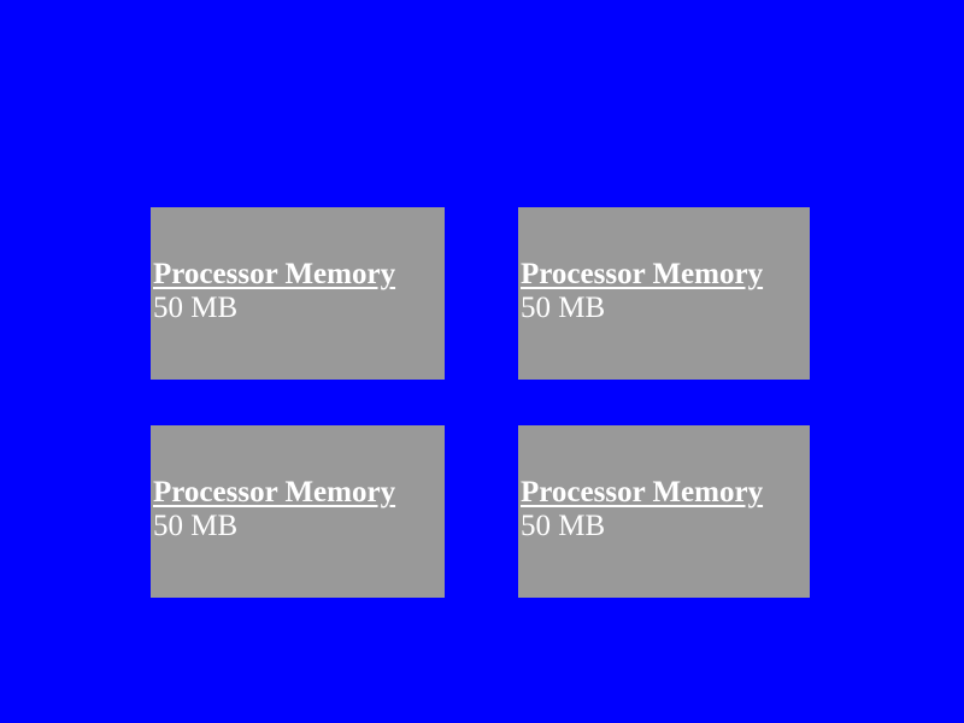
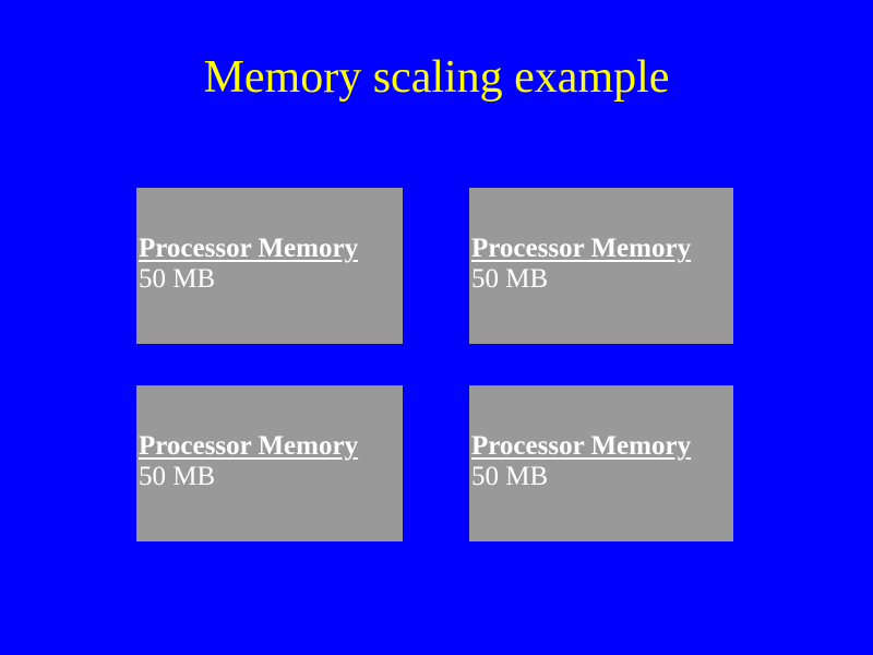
+ Memory scaling example
  Processor Memory
  50 MB
  Processor Memory
  50 MB
  Processor Memory
  50 MB
  Processor Memory
  50 MB
